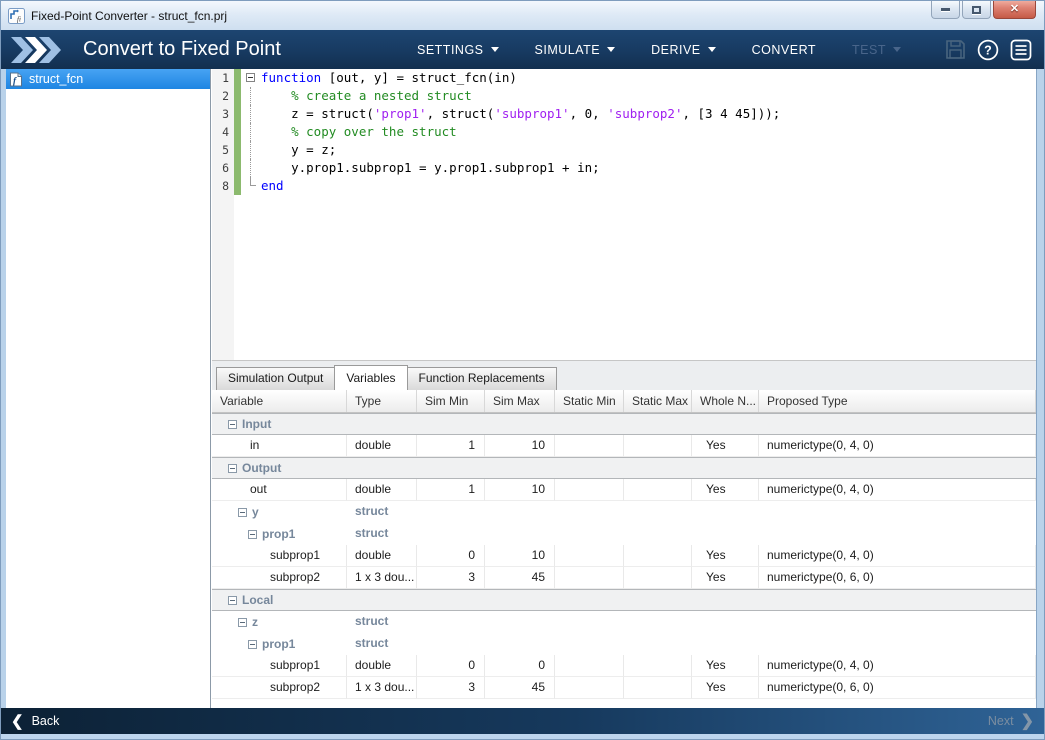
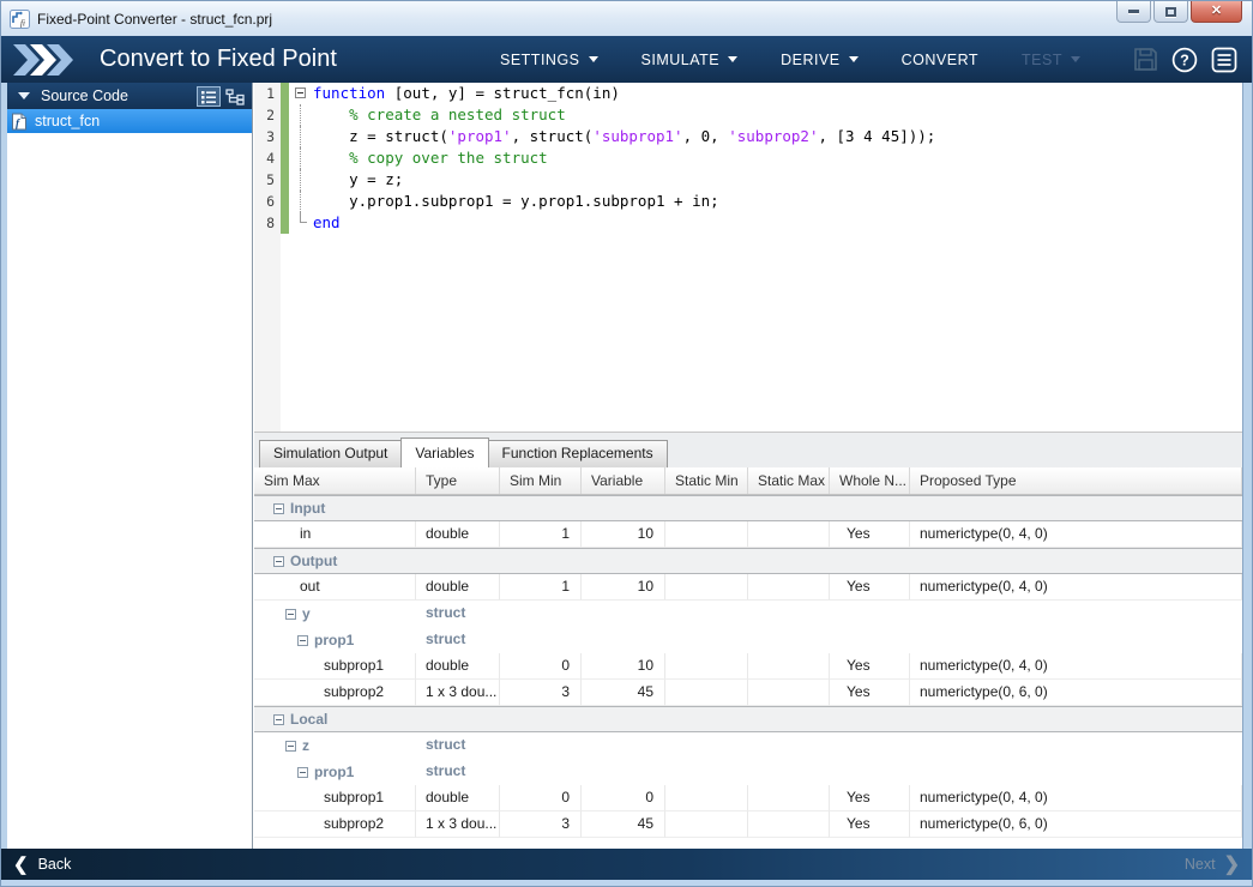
  fi
  Fixed-Point Converter - struct_fcn.prj
  ✕
  Convert to Fixed Point
  SETTINGS
  SIMULATE
  DERIVE
  CONVERT
  TEST
  ?
+ Source Code
  f
  struct_fcn
  1
  function [out, y] = struct_fcn(in)
  2
  % create a nested struct
  3
  z = struct('prop1', struct('subprop1', 0, 'subprop2', [3 4 45]));
  4
  % copy over the struct
  5
  y = z;
  6
  y.prop1.subprop1 = y.prop1.subprop1 + in;
  8
  end
  Simulation Output
  Variables
  Function Replacements
- Variable
+ Sim Max
  Type
  Sim Min
- Sim Max
+ Variable
  Static Min
  Static Max
  Whole N...
  Proposed Type
  Input
  in
  double
  1
  10
  Yes
  numerictype(0, 4, 0)
  Output
  out
  double
  1
  10
  Yes
  numerictype(0, 4, 0)
  y
  struct
  prop1
  struct
  subprop1
  double
  0
  10
  Yes
  numerictype(0, 4, 0)
  subprop2
  1 x 3 dou...
  3
  45
  Yes
  numerictype(0, 6, 0)
  Local
  z
  struct
  prop1
  struct
  subprop1
  double
  0
  0
  Yes
  numerictype(0, 4, 0)
  subprop2
  1 x 3 dou...
  3
  45
  Yes
  numerictype(0, 6, 0)
  ❮
  Back
  Next
  ❯
